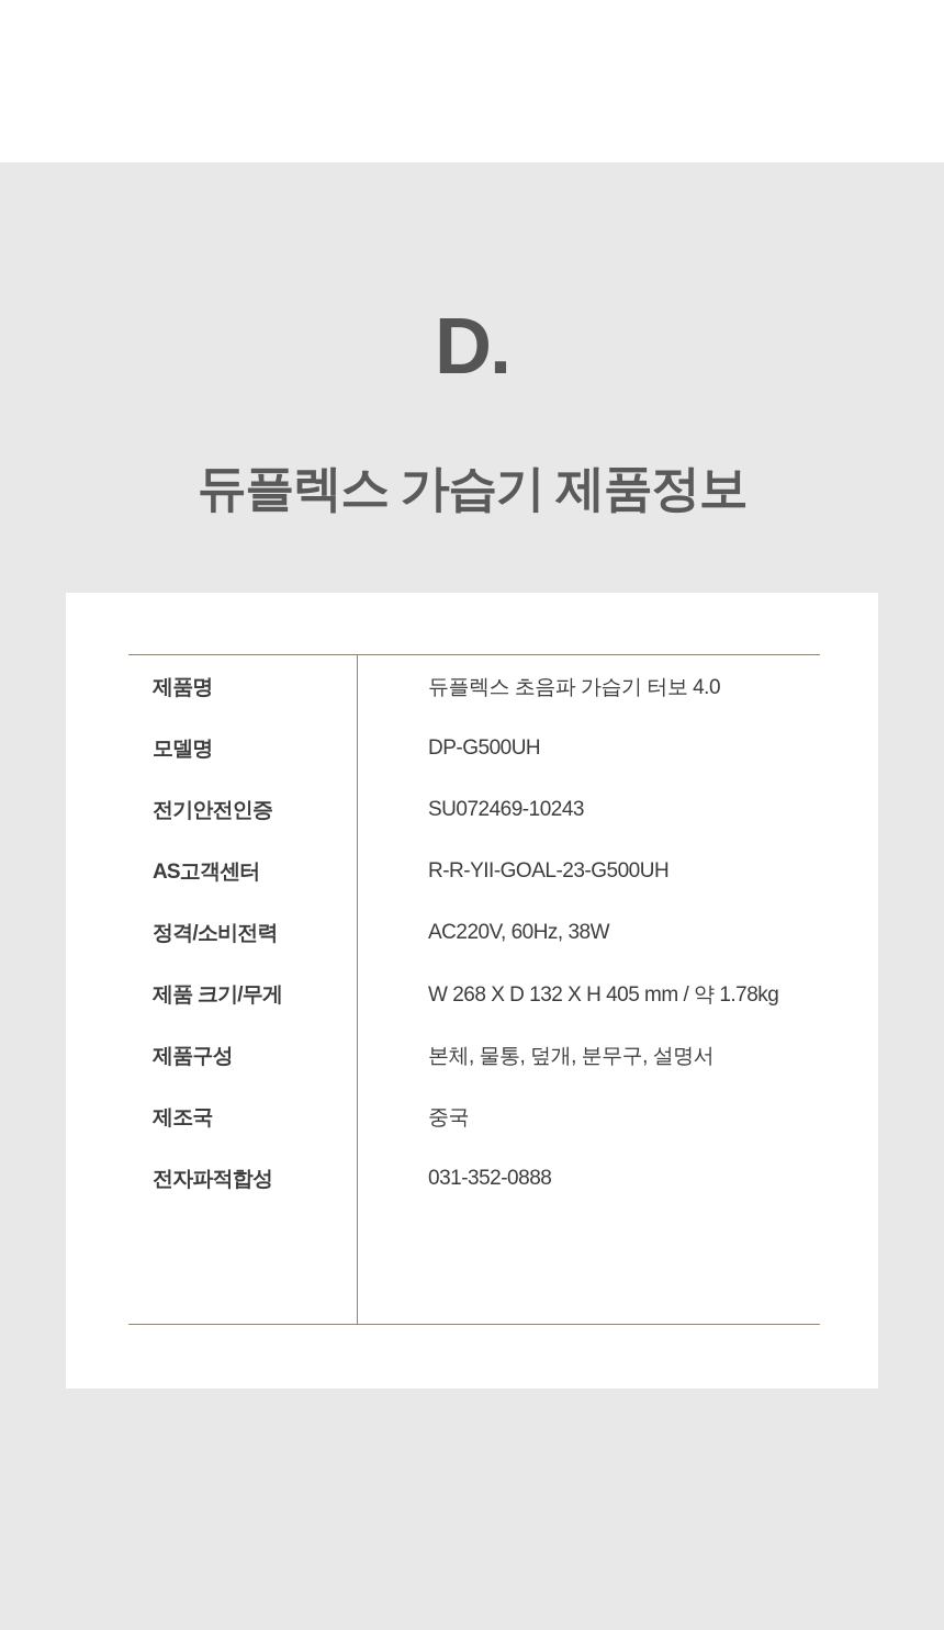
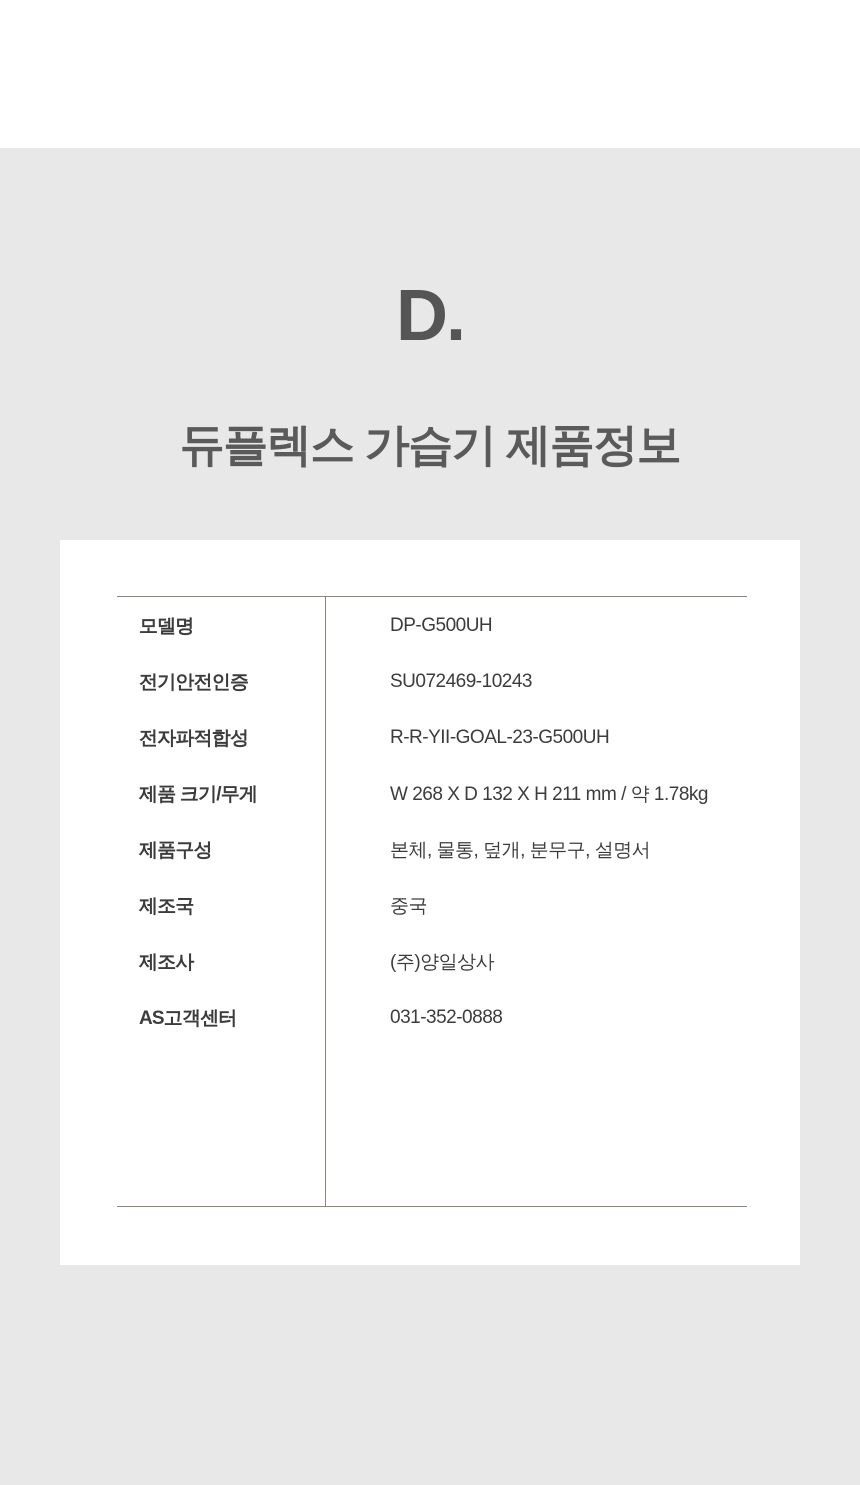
  D.
  듀플렉스 가습기 제품정보
- 제품명	듀플렉스 초음파 가습기 터보 4.0
  모델명	DP-G500UH
  전기안전인증	SU072469-10243
- AS고객센터	R-R-YII-GOAL-23-G500UH
+ 전자파적합성	R-R-YII-GOAL-23-G500UH
- 정격/소비전력	AC220V, 60Hz, 38W
- 제품 크기/무게	W 268 X D 132 X H 405 mm / 약 1.78kg
+ 제품 크기/무게	W 268 X D 132 X H 211 mm / 약 1.78kg
  제품구성	본체, 물통, 덮개, 분무구, 설명서
  제조국	중국
+ 제조사	(주)양일상사
- 전자파적합성	031-352-0888
+ AS고객센터	031-352-0888
